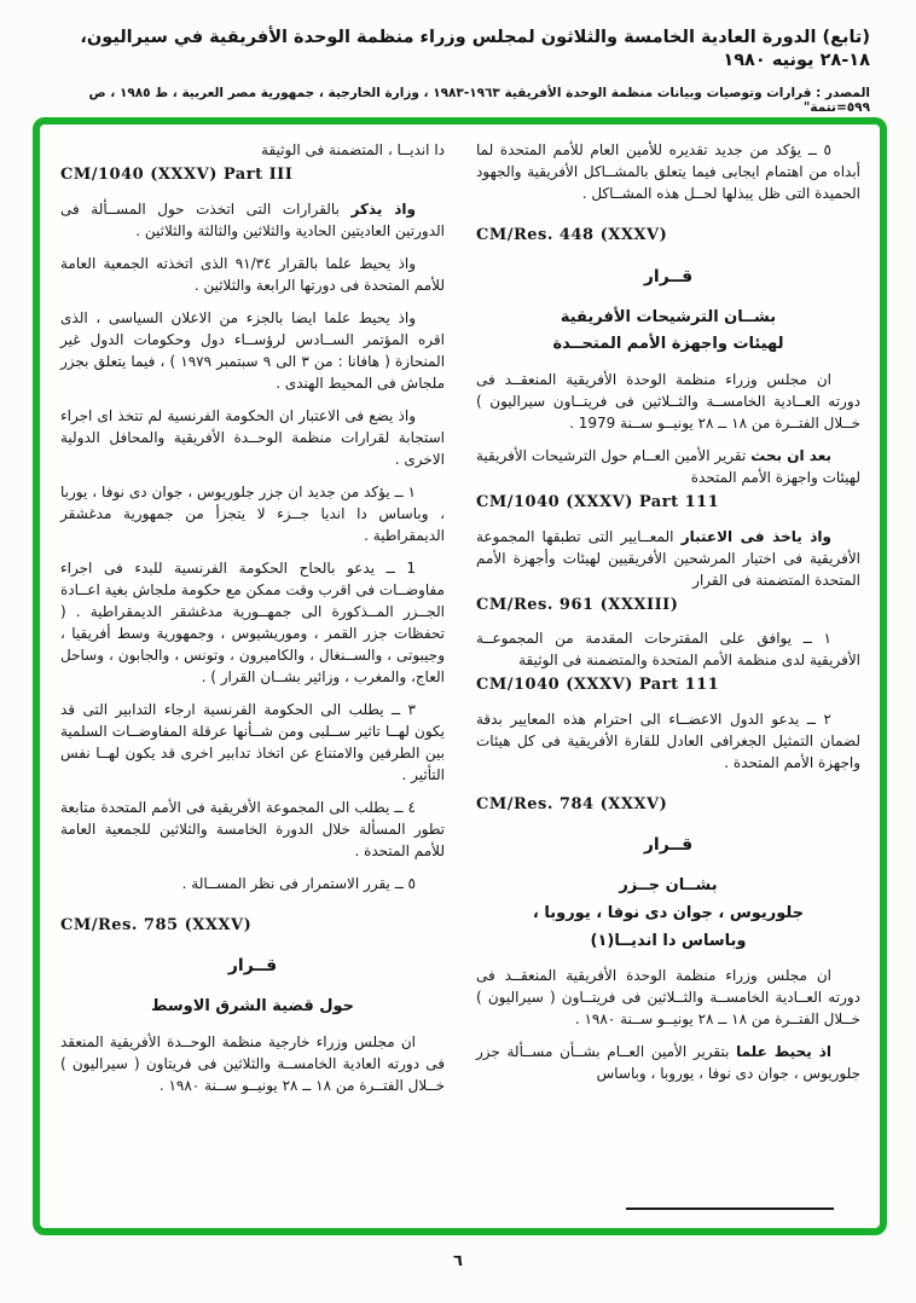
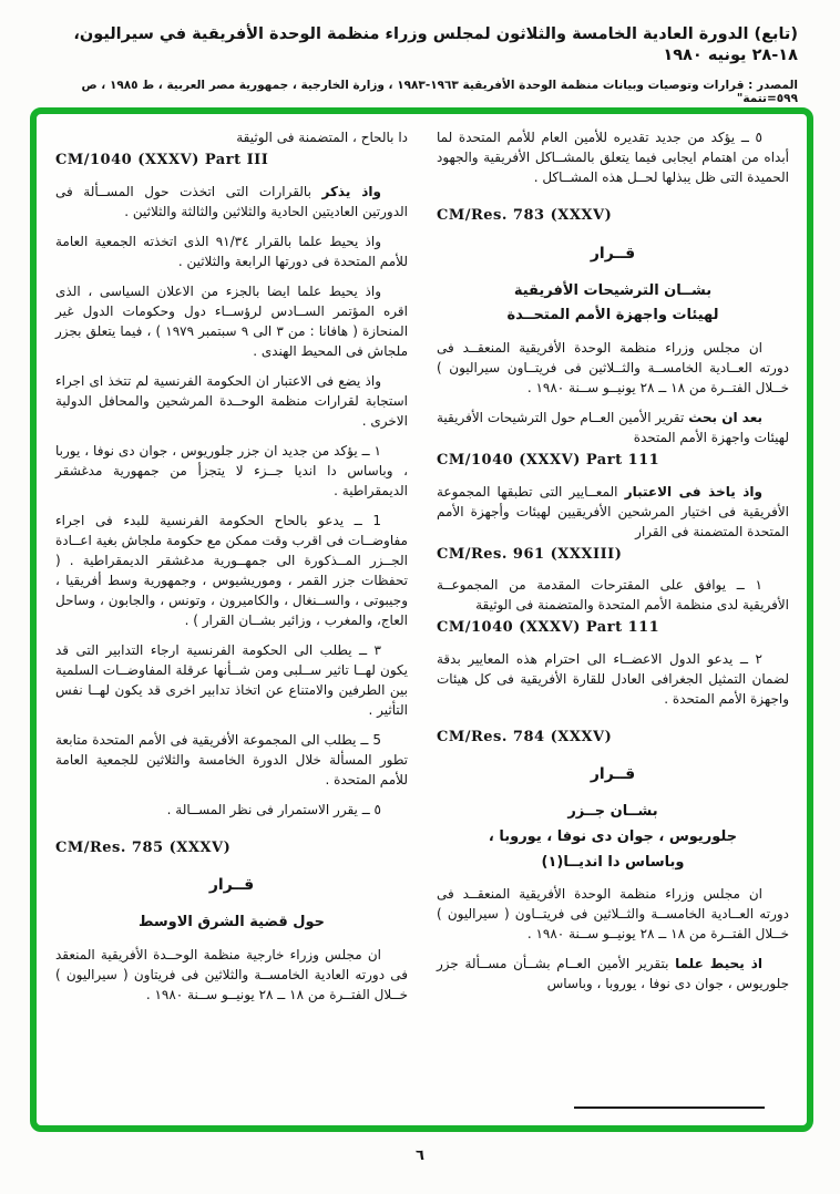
  (تابع) الدورة العادية الخامسة والثلاثون لمجلس وزراء منظمة الوحدة الأفريقية في سيراليون، ١٨-٢٨ يونيه ١٩٨٠
  المصدر : قرارات وتوصيات وبيانات منظمة الوحدة الأفريقية ١٩٦٣-١٩٨٣ ، وزارة الخارجية ، جمهورية مصر العربية ، ط ١٩٨٥ ، ص ٥٩٩=تتمة"
  ٥ ــ يؤكد من جديد تقديره للأمين العام للأمم المتحدة لما أبداه من اهتمام ايجابى فيما يتعلق بالمشــاكل الأفريقية والجهود الحميدة التى ظل يبذلها لحــل هذه المشــاكل .
- CM/Res. 448 (XXXV)
+ CM/Res. 783 (XXXV)
  قــرار
  بشــان الترشيحات الأفريقية
  لهيئات واجهزة الأمم المتحــدة
- ان مجلس وزراء منظمة الوحدة الأفريقية المنعقــد فى دورته العــادية الخامســة والثــلاثين فى فريتــاون سيراليون ) خــلال الفتــرة من ١٨ ــ ٢٨ يونيــو ســنة 1979 .
+ ان مجلس وزراء منظمة الوحدة الأفريقية المنعقــد فى دورته العــادية الخامســة والثــلاثين فى فريتــاون سيراليون ) خــلال الفتــرة من ١٨ ــ ٢٨ يونيــو ســنة ١٩٨٠ .
  بعد ان بحث تقرير الأمين العــام حول الترشيحات الأفريقية لهيئات واجهزة الأمم المتحدة
  CM/1040 (XXXV) Part 111
  واذ ياخذ فى الاعتبار المعــايير التى تطبقها المجموعة الأفريقية فى اختيار المرشحين الأفريقيين لهيئات وأجهزة الأمم المتحدة المتضمنة فى القرار
  CM/Res. 961 (XXXIII)
  ١ ــ يوافق على المقترحات المقدمة من المجموعــة الأفريقية لدى منظمة الأمم المتحدة والمتضمنة فى الوثيقة
  CM/1040 (XXXV) Part 111
  ٢ ــ يدعو الدول الاعضــاء الى احترام هذه المعايير بدقة لضمان التمثيل الجغرافى العادل للقارة الأفريقية فى كل هيئات واجهزة الأمم المتحدة .
  CM/Res. 784 (XXXV)
  قــرار
  بشــان جــزر
  جلوريوس ، جوان دى نوفا ، يوروبا ،
  وباساس دا انديــا(١)
  ان مجلس وزراء منظمة الوحدة الأفريقية المنعقــد فى دورته العــادية الخامســة والثــلاثين فى فريتــاون ( سيراليون ) خــلال الفتــرة من ١٨ ــ ٢٨ يونيــو ســنة ١٩٨٠ .
  اذ يحيط علما بتقرير الأمين العــام بشــأن مســألة جزر جلوريوس ، جوان دى نوفا ، يوروبا ، وباساس
- دا انديــا ، المتضمنة فى الوثيقة
+ دا بالحاح ، المتضمنة فى الوثيقة
  CM/1040 (XXXV) Part III
  واذ يذكر بالقرارات التى اتخذت حول المســألة فى الدورتين العاديتين الحادية والثلاثين والثالثة والثلاثين .
  واذ يحيط علما بالقرار ٩١/٣٤ الذى اتخذته الجمعية العامة للأمم المتحدة فى دورتها الرابعة والثلاثين .
  واذ يحيط علما ايضا بالجزء من الاعلان السياسى ، الذى اقره المؤتمر الســادس لرؤســاء دول وحكومات الدول غير المنحازة ( هافانا : من ٣ الى ٩ سبتمبر ١٩٧٩ ) ، فيما يتعلق بجزر ملجاش فى المحيط الهندى .
- واذ يضع فى الاعتبار ان الحكومة الفرنسية لم تتخذ اى اجراء استجابة لقرارات منظمة الوحــدة الأفريقية والمحافل الدولية الاخرى .
+ واذ يضع فى الاعتبار ان الحكومة الفرنسية لم تتخذ اى اجراء استجابة لقرارات منظمة الوحــدة المرشحين والمحافل الدولية الاخرى .
  ١ ــ يؤكد من جديد ان جزر جلوريوس ، جوان دى نوفا ، يوربا ، وباساس دا انديا جــزء لا يتجزأ من جمهورية مدغشقر الديمقراطية .
  1 ــ يدعو بالحاح الحكومة الفرنسية للبدء فى اجراء مفاوضــات فى اقرب وقت ممكن مع حكومة ملجاش بغية اعــادة الجــزر المــذكورة الى جمهــورية مدغشقر الديمقراطية . ( تحفظات جزر القمر ، وموريشيوس ، وجمهورية وسط أفريقيا ، وجيبوتى ، والســنغال ، والكاميرون ، وتونس ، والجابون ، وساحل العاج، والمغرب ، وزائير بشــان القرار ) .
  ٣ ــ يطلب الى الحكومة الفرنسية ارجاء التدابير التى قد يكون لهــا تاثير ســلبى ومن شــأنها عرقلة المفاوضــات السلمية بين الطرفين والامتناع عن اتخاذ تدابير اخرى قد يكون لهــا نفس التأثير .
- ٤ ــ يطلب الى المجموعة الأفريقية فى الأمم المتحدة متابعة تطور المسألة خلال الدورة الخامسة والثلاثين للجمعية العامة للأمم المتحدة .
+ 5 ــ يطلب الى المجموعة الأفريقية فى الأمم المتحدة متابعة تطور المسألة خلال الدورة الخامسة والثلاثين للجمعية العامة للأمم المتحدة .
  ٥ ــ يقرر الاستمرار فى نظر المســالة .
  CM/Res. 785 (XXXV)
  قــرار
  حول قضية الشرق الاوسط
  ان مجلس وزراء خارجية منظمة الوحــدة الأفريقية المنعقد فى دورته العادية الخامســة والثلاثين فى فريتاون ( سيراليون ) خــلال الفتــرة من ١٨ ــ ٢٨ يونيــو ســنة ١٩٨٠ .
  ٦
